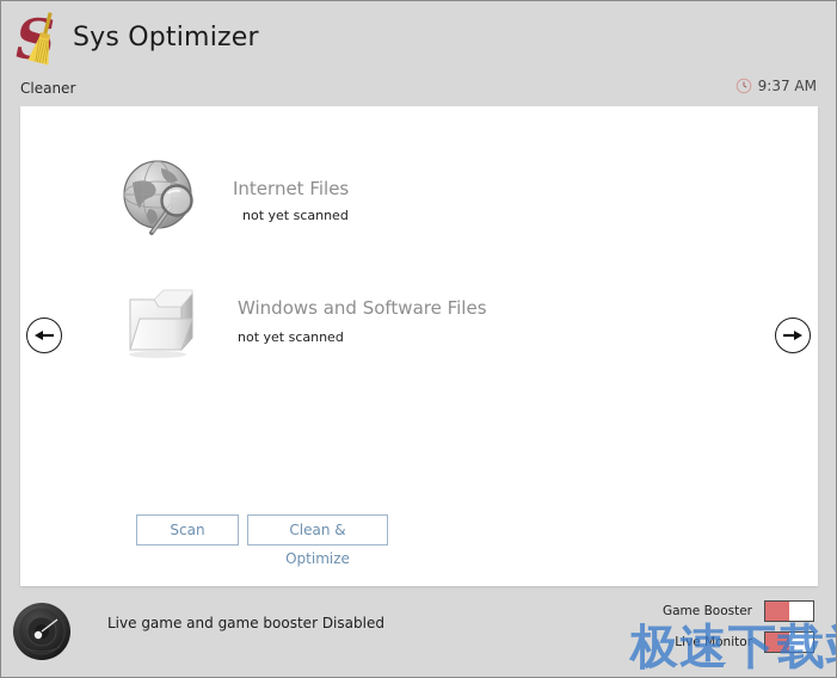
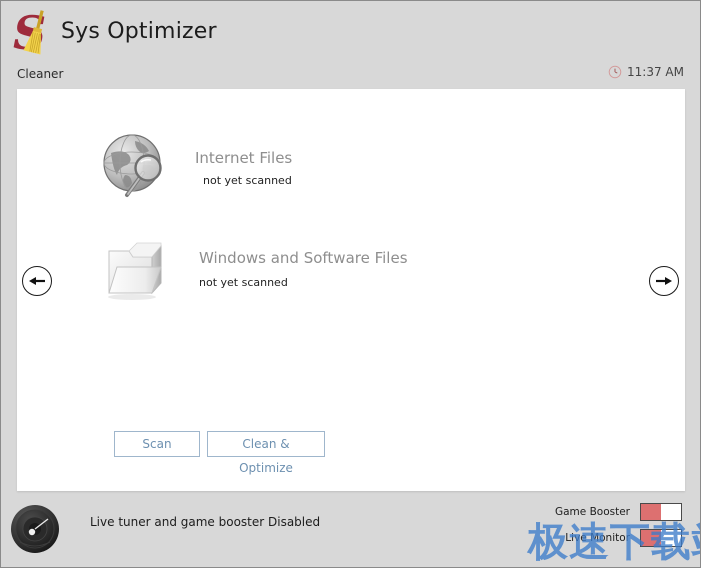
  S
  Sys Optimizer
  Cleaner
- 9:37 AM
+ 11:37 AM
  Internet Files
  not yet scanned
  Windows and Software Files
  not yet scanned
  Scan
  Clean & Optimize
- Live game and game booster Disabled
+ Live tuner and game booster Disabled
  Game Booster
  Live Monitor
  极速下载
